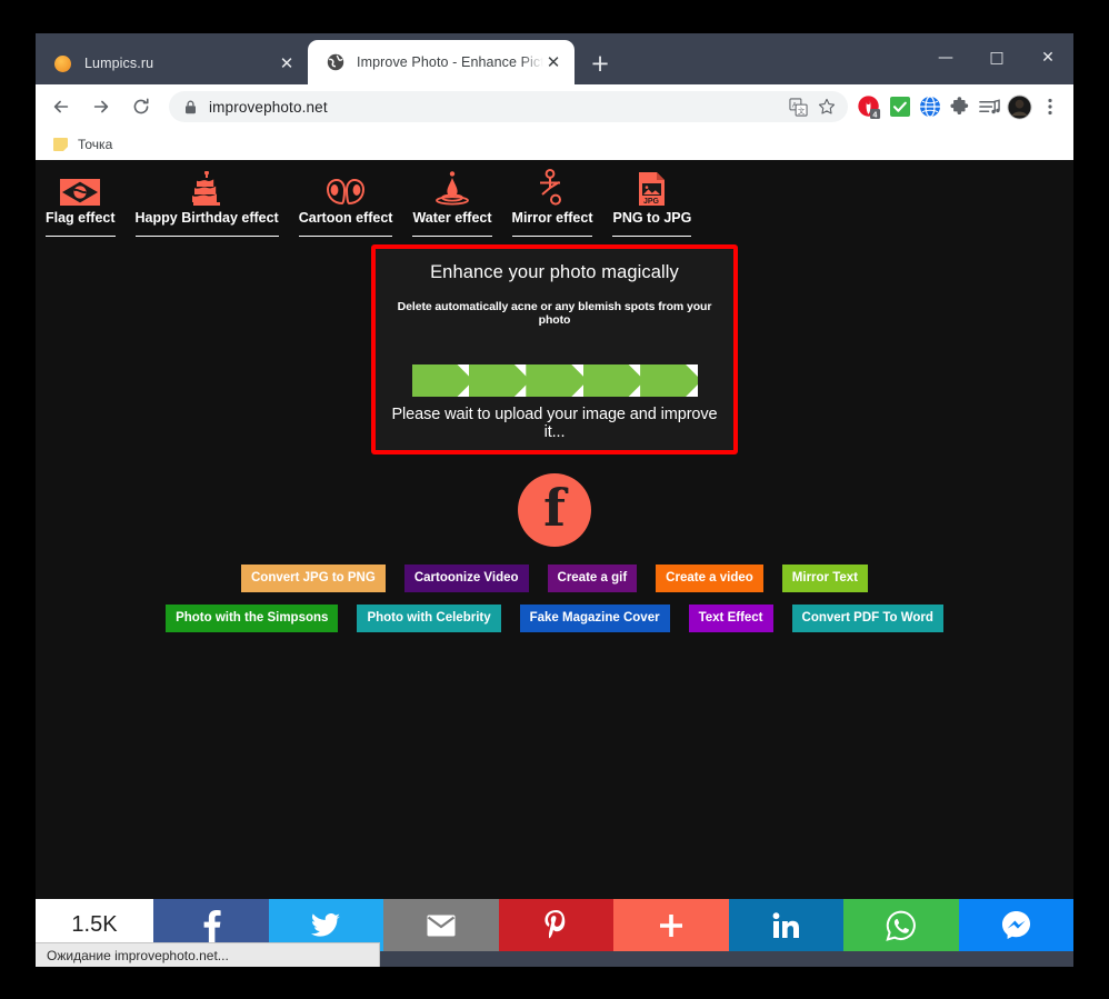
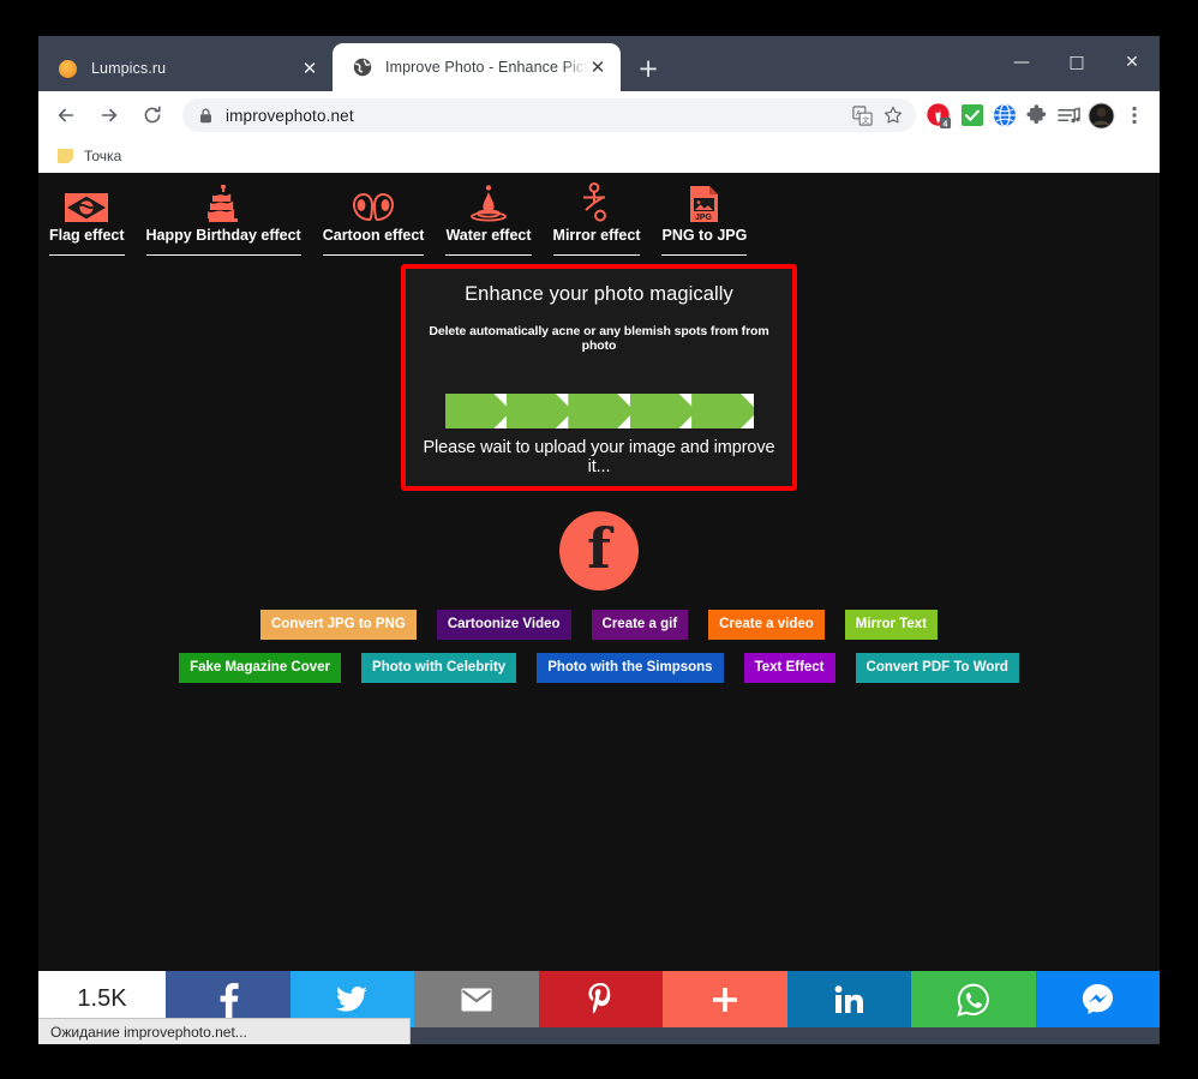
  Lumpics.ru
  ✕
  Improve Photo - Enhance Pict
  ✕
  +
  —
  □
  ✕
  improvephoto.net
  4
  Точка
  Flag effect
  Happy Birthday effect
  Cartoon effect
  Water effect
  Mirror effect
  PNG to JPG
  Enhance your photo magically
- Delete automatically acne or any blemish spots from your photo
+ Delete automatically acne or any blemish spots from from photo
  Please wait to upload your image and improve it...
  f
  Convert JPG to PNG
  Cartoonize Video
  Create a gif
  Create a video
  Mirror Text
- Photo with the Simpsons
+ Fake Magazine Cover
  Photo with Celebrity
- Fake Magazine Cover
+ Photo with the Simpsons
  Text Effect
  Convert PDF To Word
  1.5K
  Ожидание improvephoto.net...
